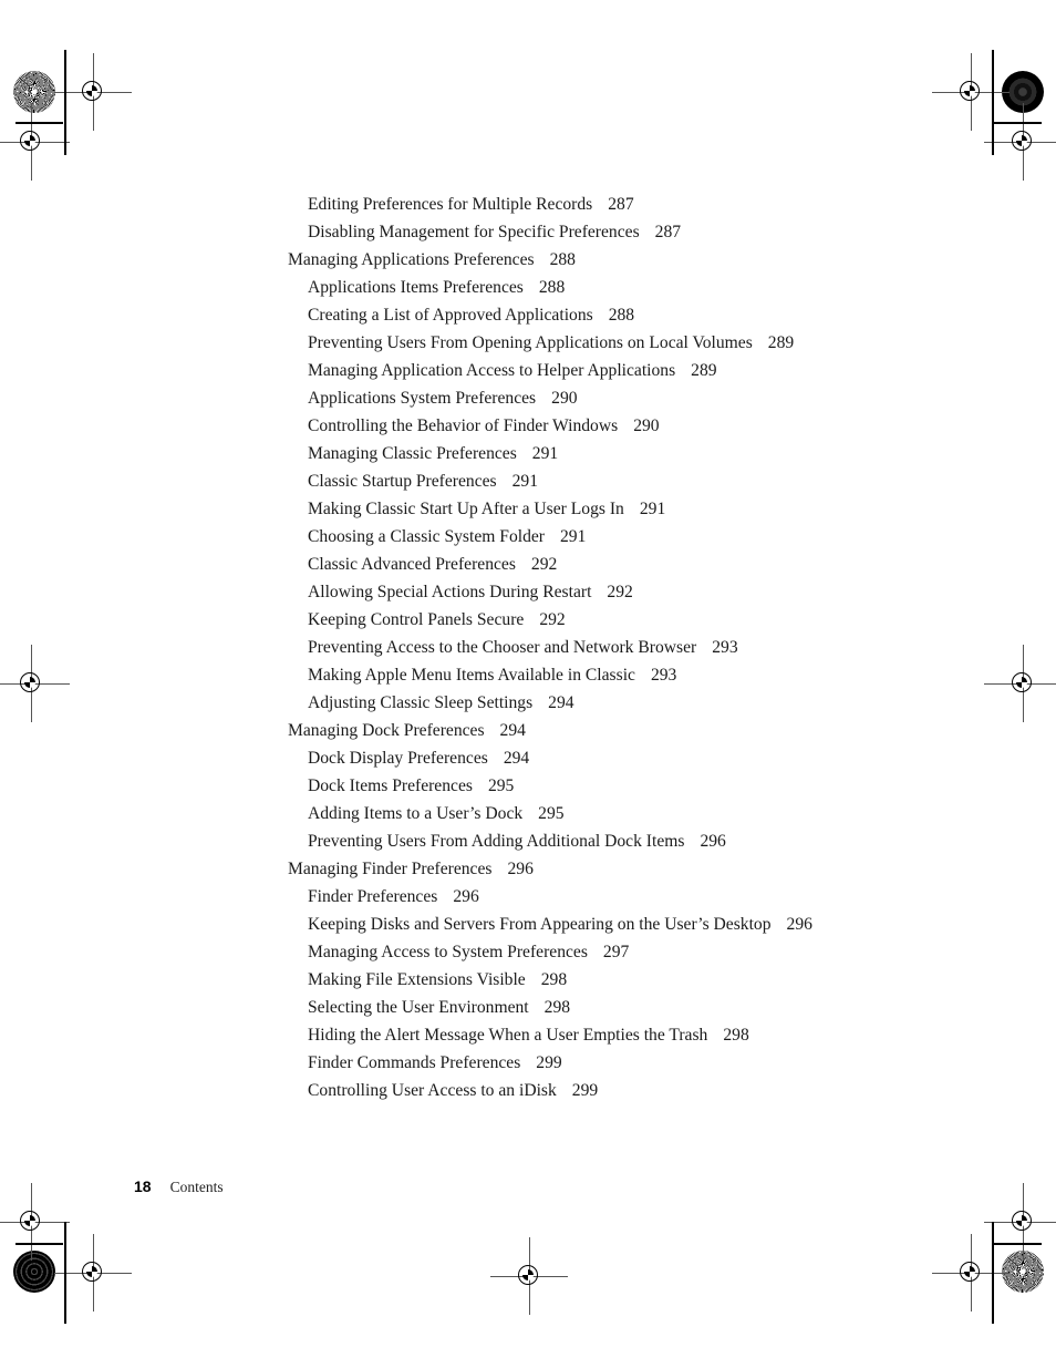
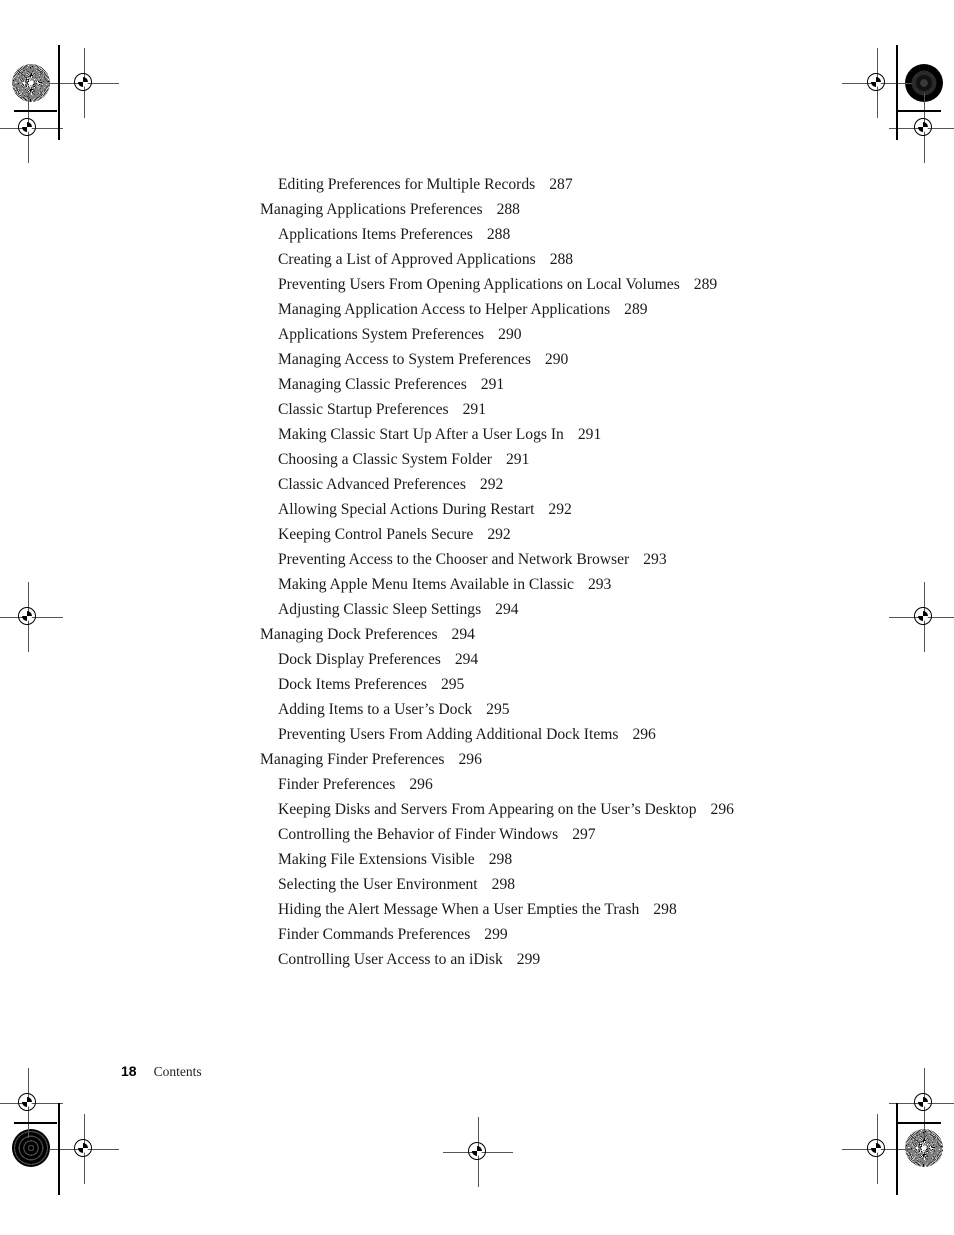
  Editing Preferences for Multiple Records 287
- Disabling Management for Specific Preferences 287
  Managing Applications Preferences 288
  Applications Items Preferences 288
  Creating a List of Approved Applications 288
  Preventing Users From Opening Applications on Local Volumes 289
  Managing Application Access to Helper Applications 289
  Applications System Preferences 290
- Controlling the Behavior of Finder Windows 290
+ Managing Access to System Preferences 290
  Managing Classic Preferences 291
  Classic Startup Preferences 291
  Making Classic Start Up After a User Logs In 291
  Choosing a Classic System Folder 291
  Classic Advanced Preferences 292
  Allowing Special Actions During Restart 292
  Keeping Control Panels Secure 292
  Preventing Access to the Chooser and Network Browser 293
  Making Apple Menu Items Available in Classic 293
  Adjusting Classic Sleep Settings 294
  Managing Dock Preferences 294
  Dock Display Preferences 294
  Dock Items Preferences 295
  Adding Items to a User’s Dock 295
  Preventing Users From Adding Additional Dock Items 296
  Managing Finder Preferences 296
  Finder Preferences 296
  Keeping Disks and Servers From Appearing on the User’s Desktop 296
- Managing Access to System Preferences 297
+ Controlling the Behavior of Finder Windows 297
  Making File Extensions Visible 298
  Selecting the User Environment 298
  Hiding the Alert Message When a User Empties the Trash 298
  Finder Commands Preferences 299
  Controlling User Access to an iDisk 299
  18 Contents
